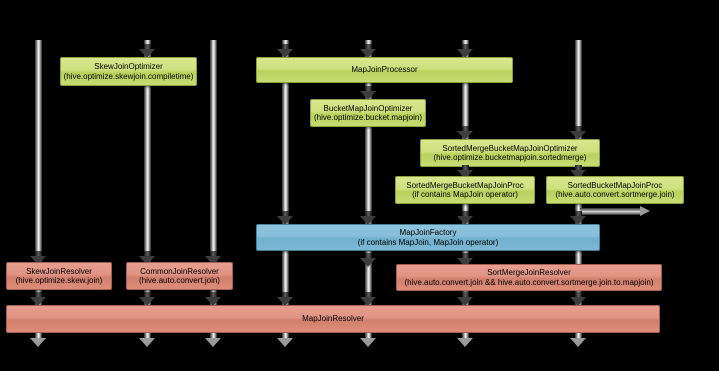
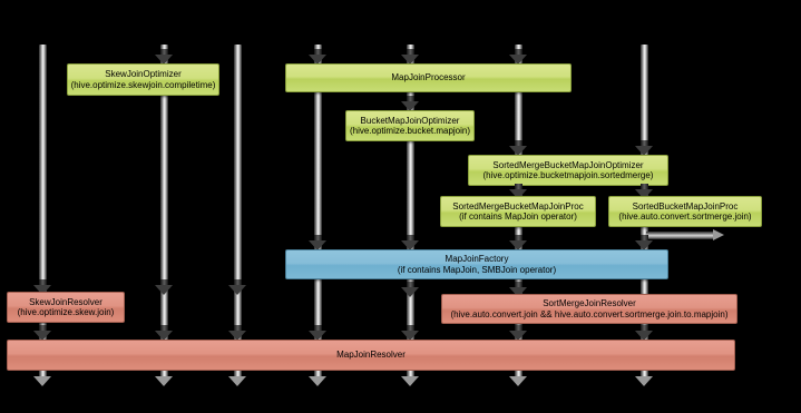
  SkewJoinOptimizer
  (hive.optimize.skewjoin.compiletime)
  MapJoinProcessor
  BucketMapJoinOptimizer
  (hive.optimize.bucket.mapjoin)
  SortedMergeBucketMapJoinOptimizer
  (hive.optimize.bucketmapjoin.sortedmerge)
  SortedMergeBucketMapJoinProc
  (if contains MapJoin operator)
  SortedBucketMapJoinProc
  (hive.auto.convert.sortmerge.join)
  MapJoinFactory
- (if contains MapJoin, MapJoin operator)
+ (if contains MapJoin, SMBJoin operator)
  SkewJoinResolver
  (hive.optimize.skew.join)
- CommonJoinResolver
- (hive.auto.convert.join)
  SortMergeJoinResolver
  (hive.auto.convert.join && hive.auto.convert.sortmerge.join.to.mapjoin)
  MapJoinResolver
